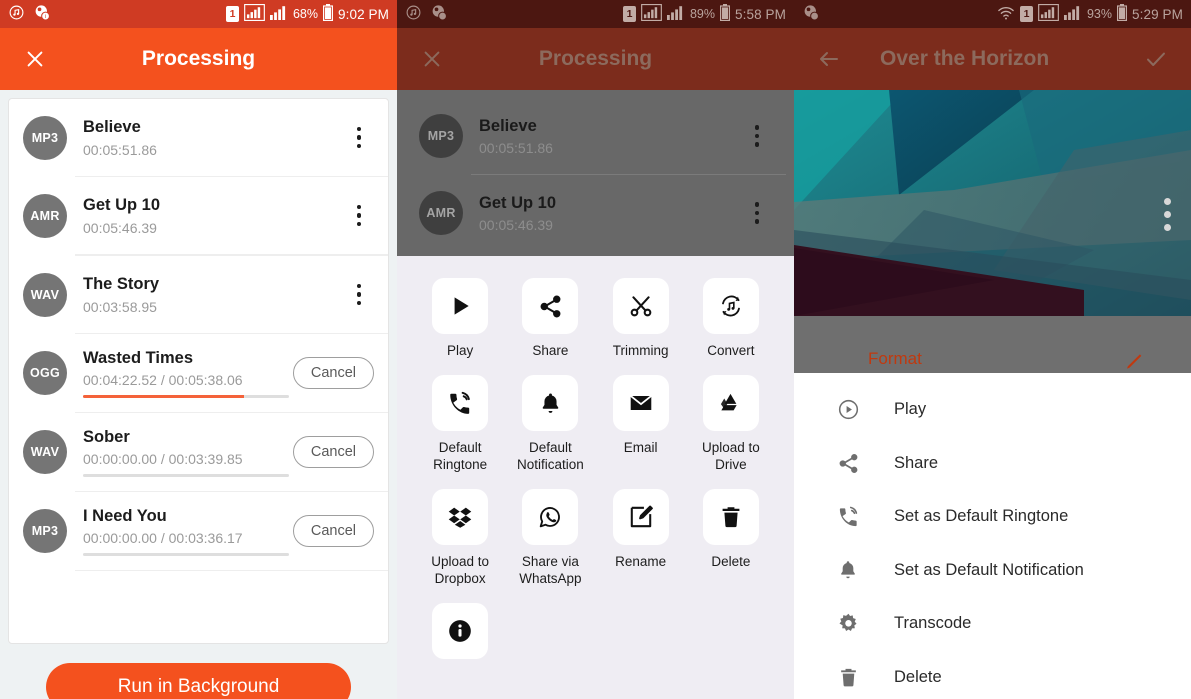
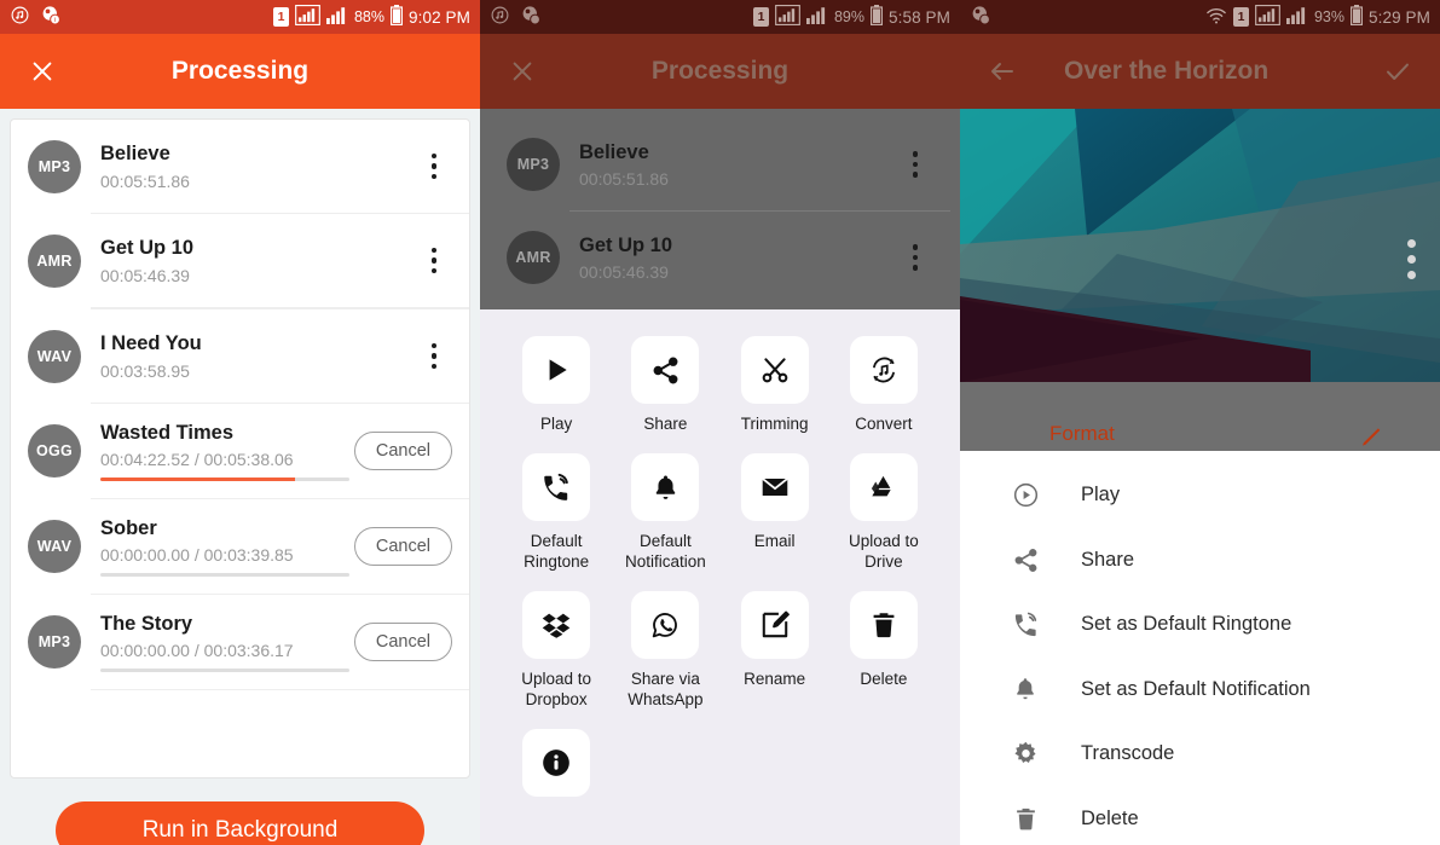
  1
- 68%
+ 88%
  9:02 PM
  Processing
  MP3
  Believe
  00:05:51.86
  AMR
  Get Up 10
  00:05:46.39
  WAV
- The Story
+ I Need You
  00:03:58.95
  OGG
  Wasted Times
  00:04:22.52 / 00:05:38.06
  Cancel
  WAV
  Sober
  00:00:00.00 / 00:03:39.85
  Cancel
  MP3
- I Need You
+ The Story
  00:00:00.00 / 00:03:36.17
  Cancel
  Run in Background
  1
  89%
  5:58 PM
  Processing
  MP3
  Believe
  00:05:51.86
  AMR
  Get Up 10
  00:05:46.39
  Play
  Share
  Trimming
  Convert
  Default Ringtone
  Default Notification
  Email
  Upload to Drive
  Upload to Dropbox
  Share via WhatsApp
  Rename
  Delete
  1
  93%
  5:29 PM
  Over the Horizon
  Format
  Play
  Share
  Set as Default Ringtone
  Set as Default Notification
  Transcode
  Delete
